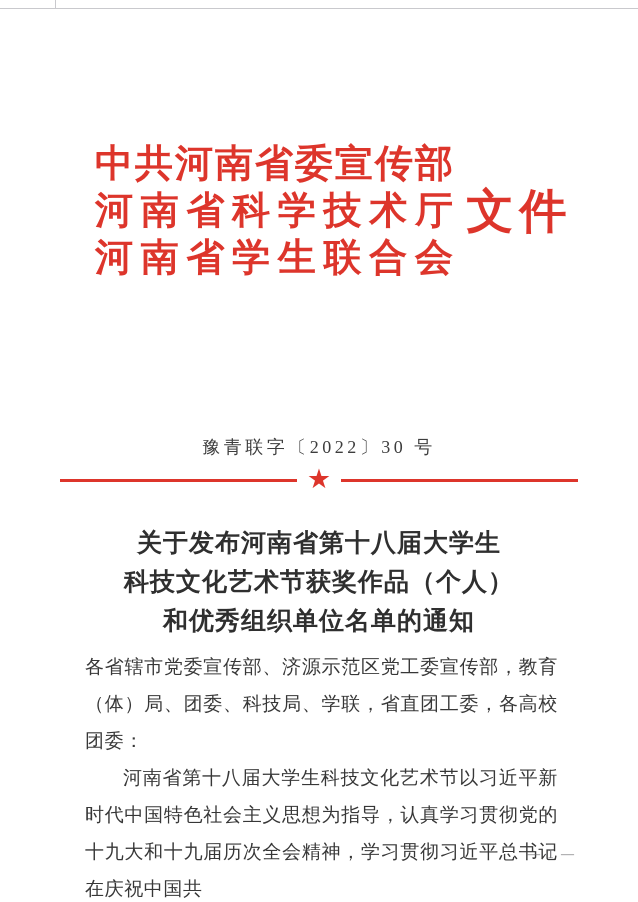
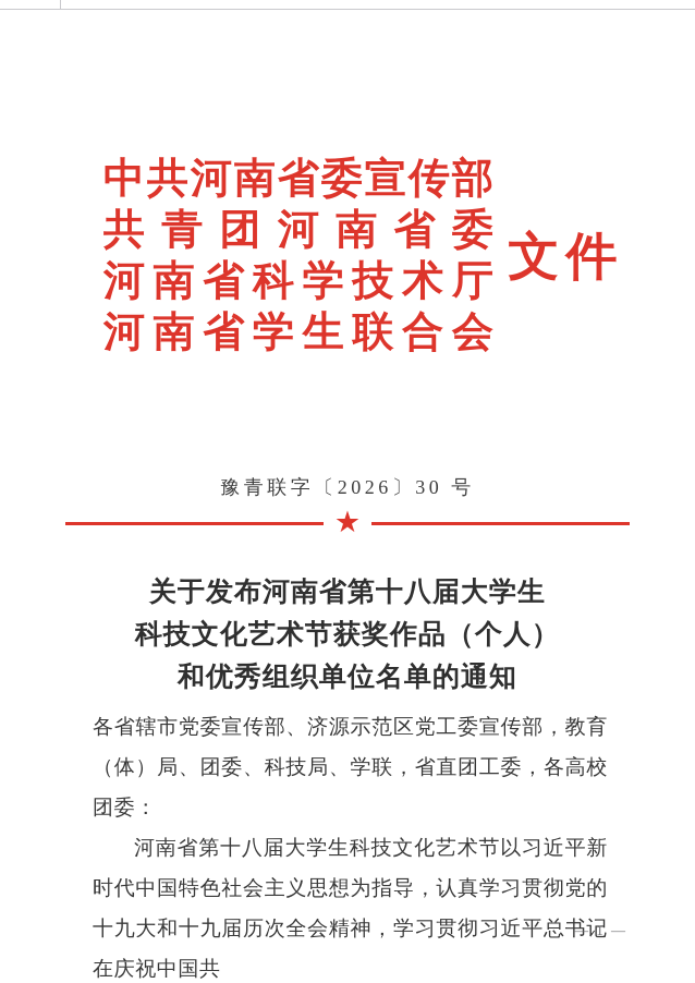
  中共河南省委宣传部
+ 共青团河南省委
  河南省科学技术厅
  河南省学生联合会
  文件
- 豫青联字〔2022〕30 号
+ 豫青联字〔2026〕30 号
  ★
  关于发布河南省第十八届大学生
  科技文化艺术节获奖作品（个人）
  和优秀组织单位名单的通知
  各省辖市党委宣传部、济源示范区党工委宣传部，教育（体）局、团委、科技局、学联，省直团工委，各高校团委：
  河南省第十八届大学生科技文化艺术节以习近平新时代中国特色社会主义思想为指导，认真学习贯彻党的十九大和十九届历次全会精神，学习贯彻习近平总书记在庆祝中国共
  — 1 —
